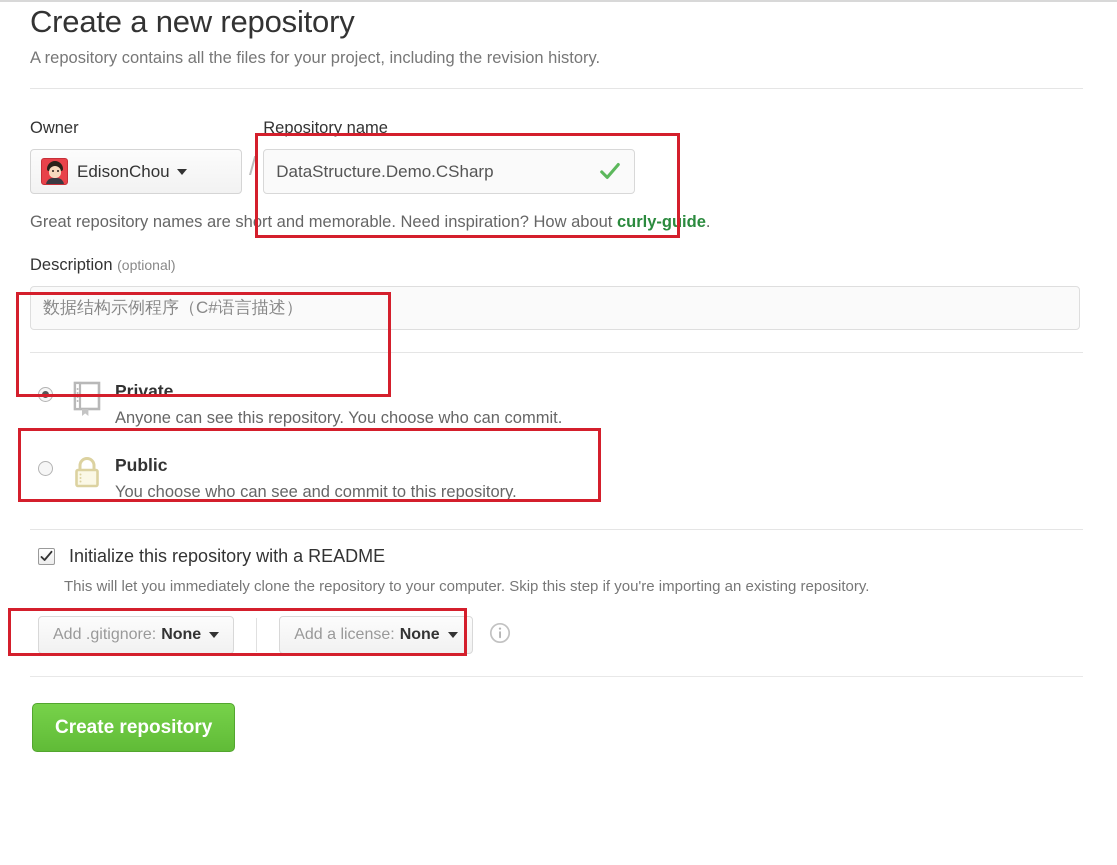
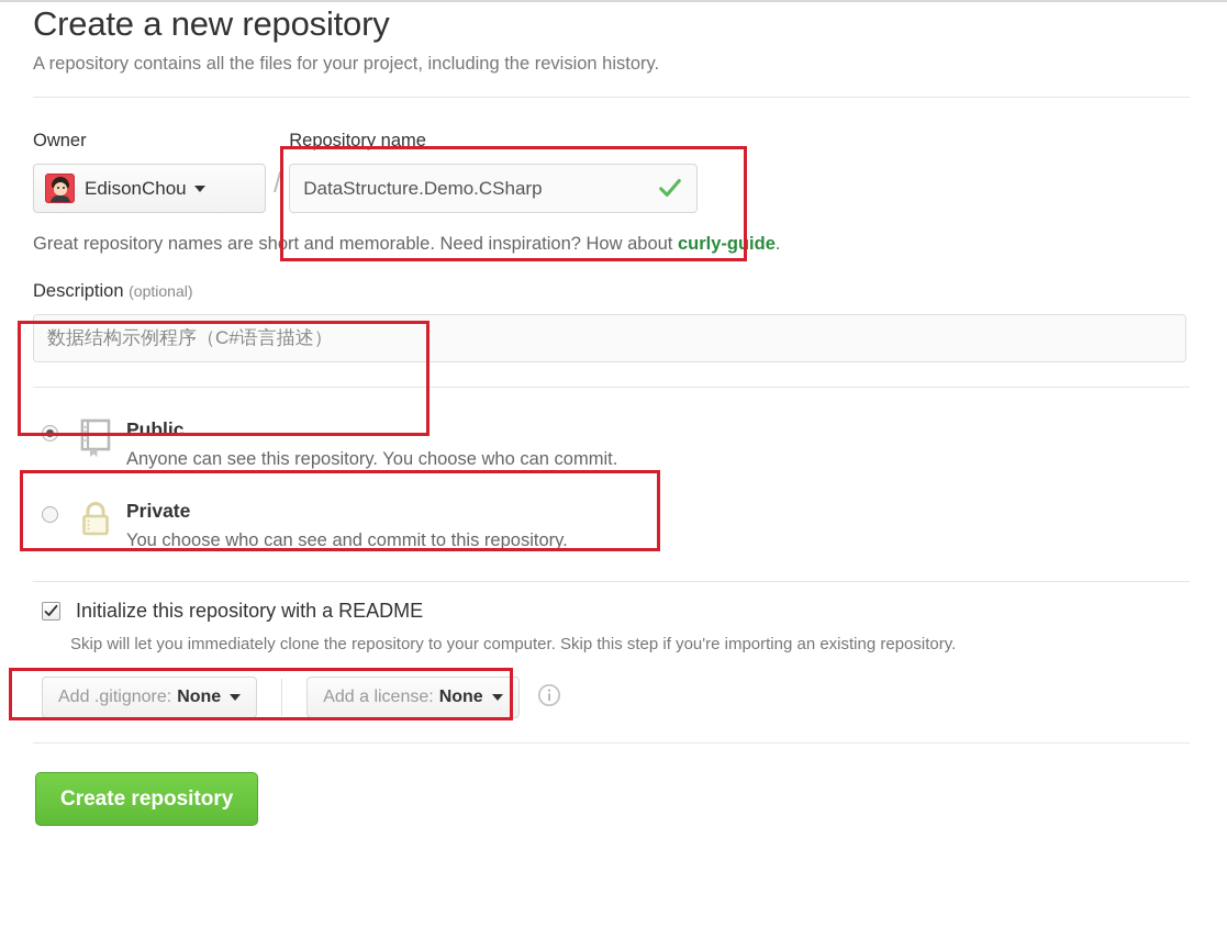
  Create a new repository
  A repository contains all the files for your project, including the revision history.
  Owner
  EdisonChou
  /
  Repository name
  DataStructure.Demo.CSharp
  Great repository names are short and memorable. Need inspiration? How about curly-guide.
  Description (optional)
  数据结构示例程序（C#语言描述）
- Private
+ Public
  Anyone can see this repository. You choose who can commit.
- Public
+ Private
  You choose who can see and commit to this repository.
  Initialize this repository with a README
- This will let you immediately clone the repository to your computer. Skip this step if you're importing an existing repository.
+ Skip will let you immediately clone the repository to your computer. Skip this step if you're importing an existing repository.
  Add .gitignore:
  None
  Add a license:
  None
  Create repository
